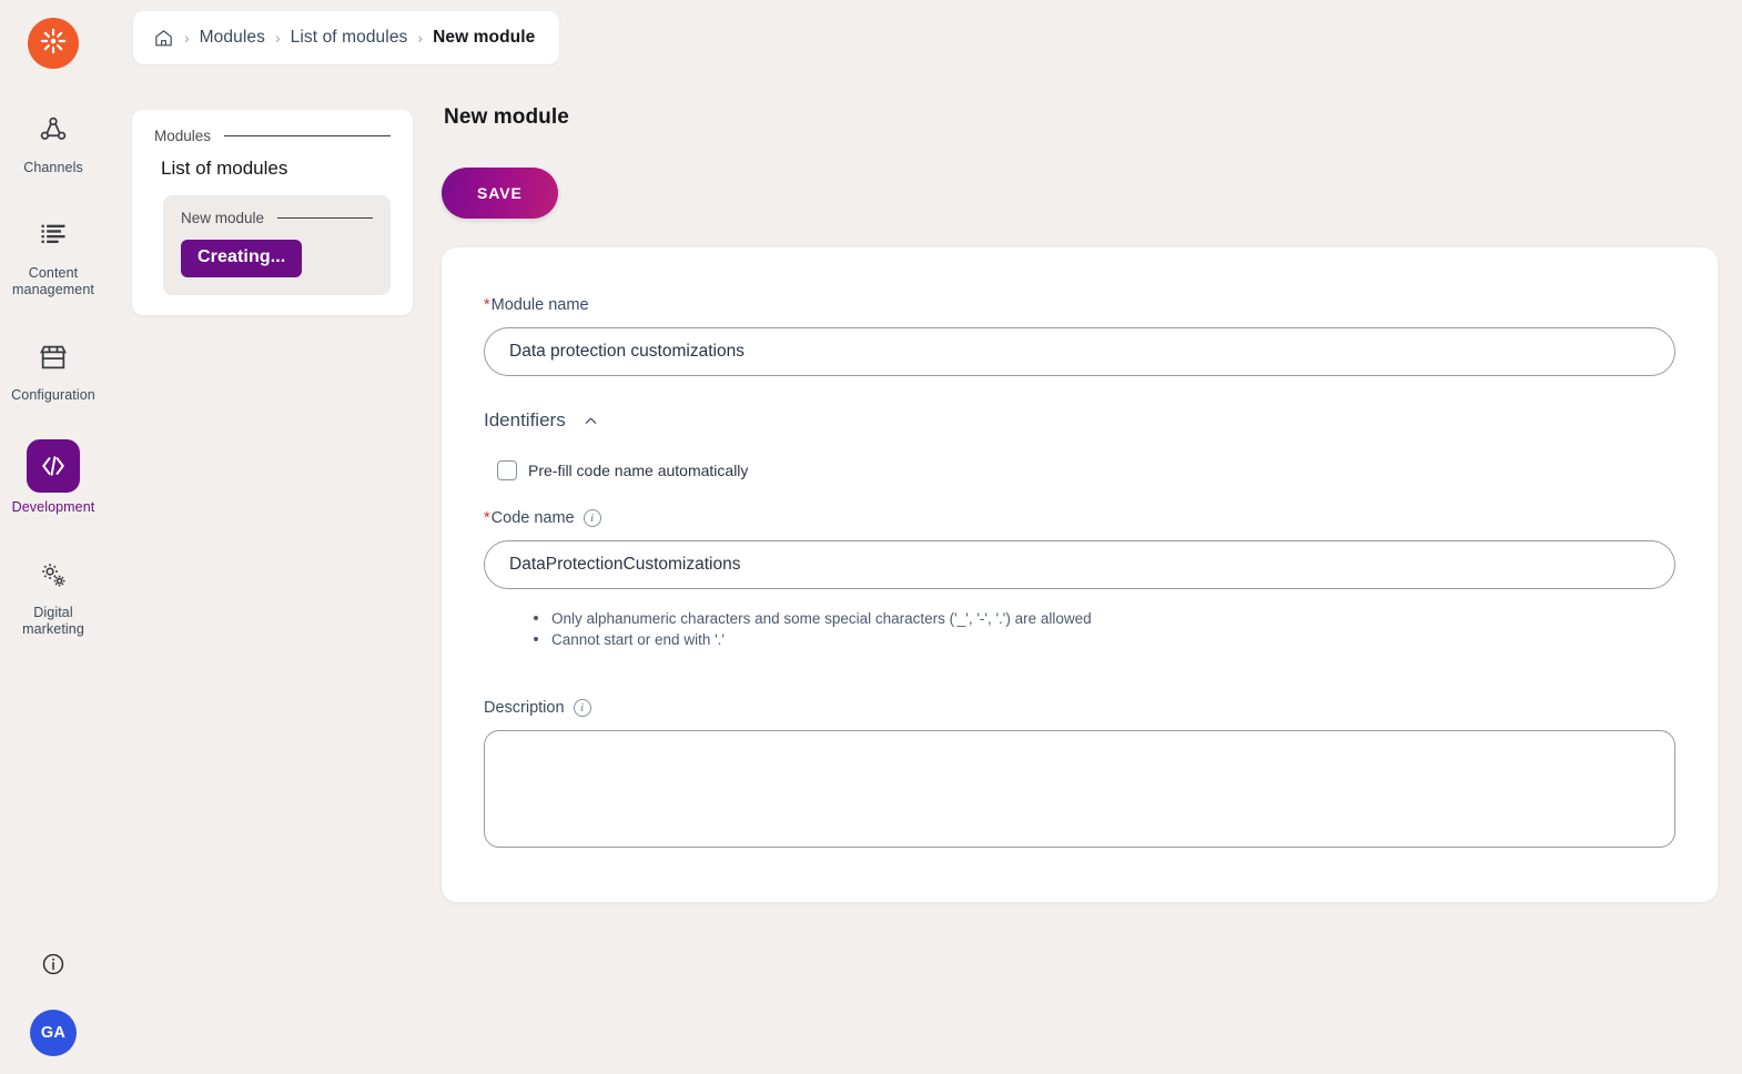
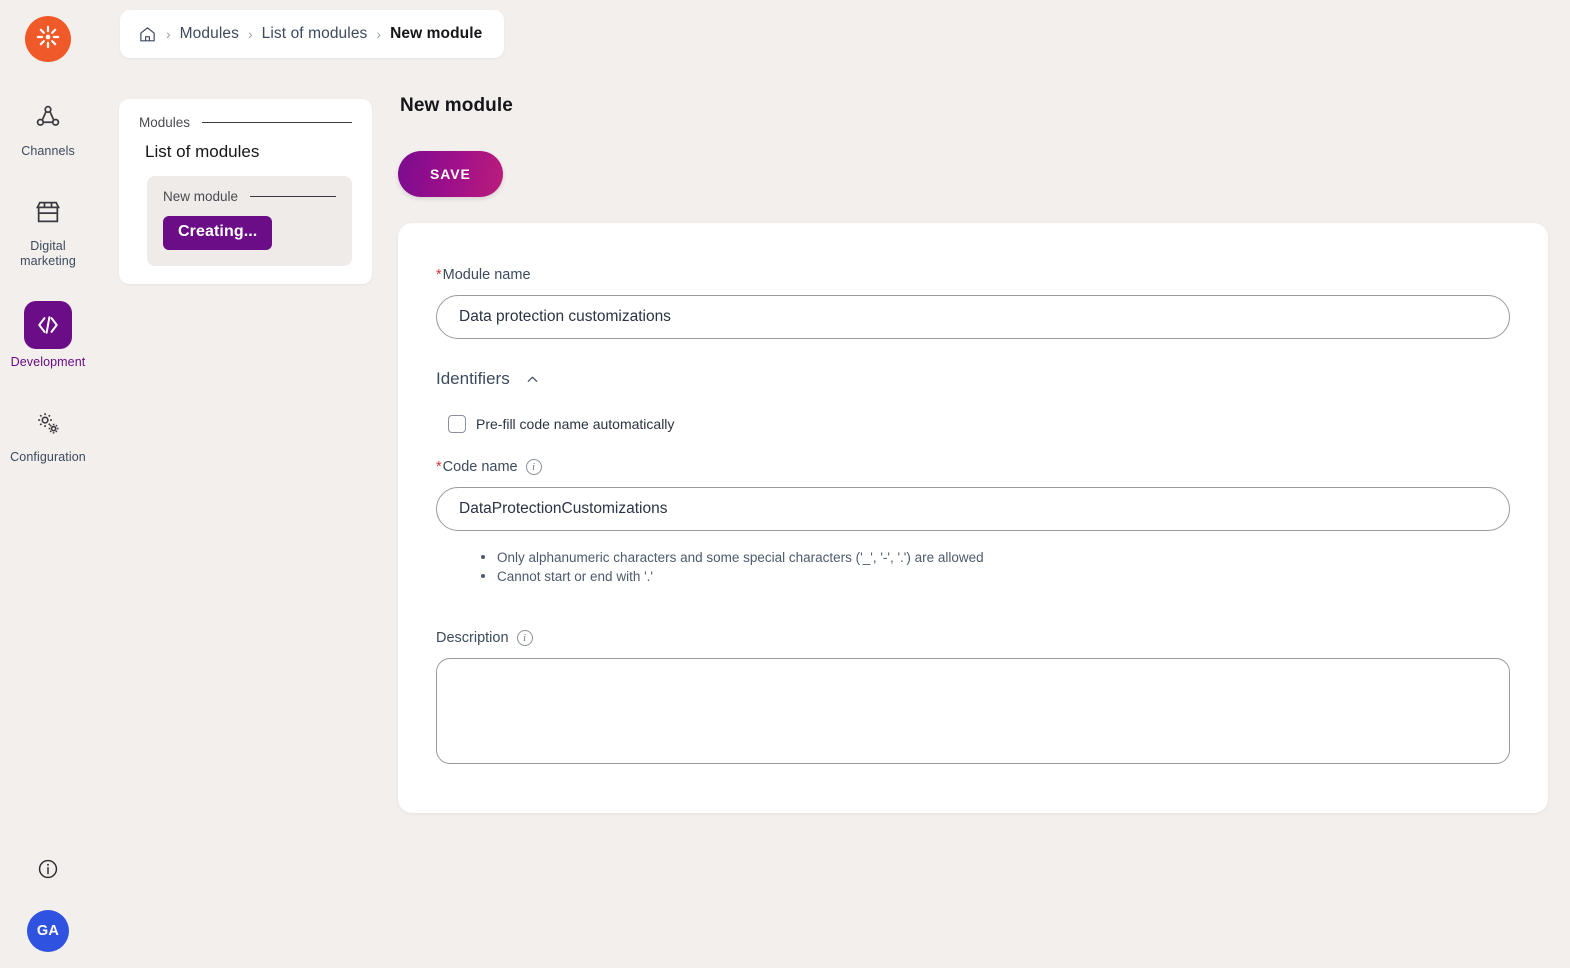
  Channels
- Content management
- Configuration
+ Digital marketing
  Development
- Digital marketing
+ Configuration
  GA
  ›
  Modules
  ›
  List of modules
  ›
  New module
  Modules
  List of modules
  New module
  Creating...
  New module
  SAVE
  *
  Module name
  Data protection customizations
  Identifiers
  Pre-fill code name automatically
  *
  Code name
  i
  DataProtectionCustomizations
  Only alphanumeric characters and some special characters ('_', '-', '.') are allowed
  Cannot start or end with '.'
  Description
  i
